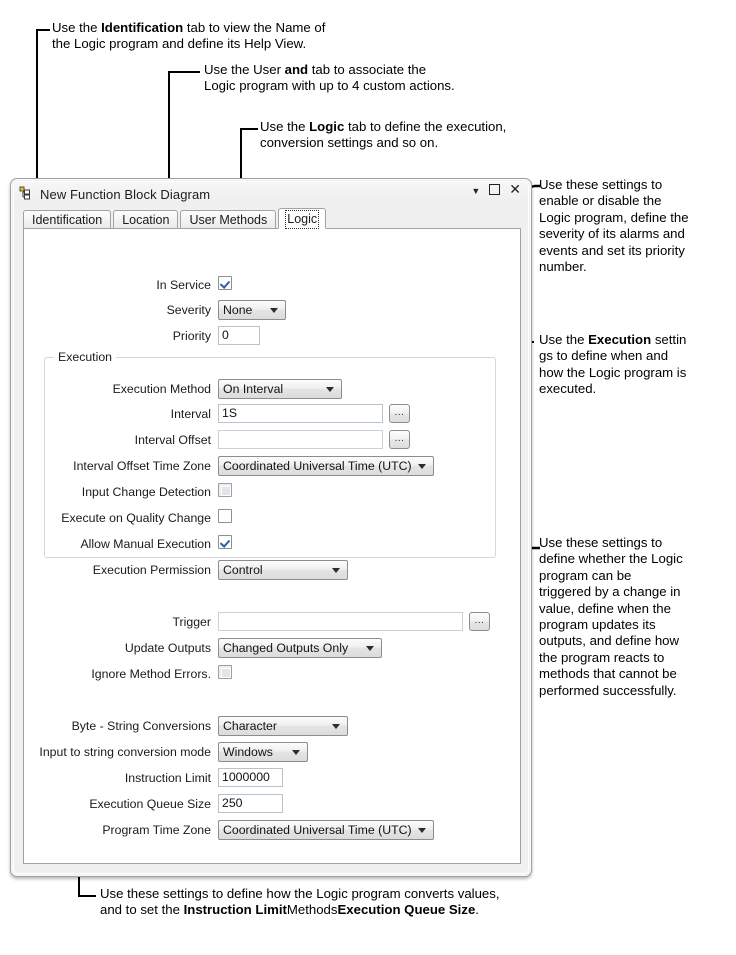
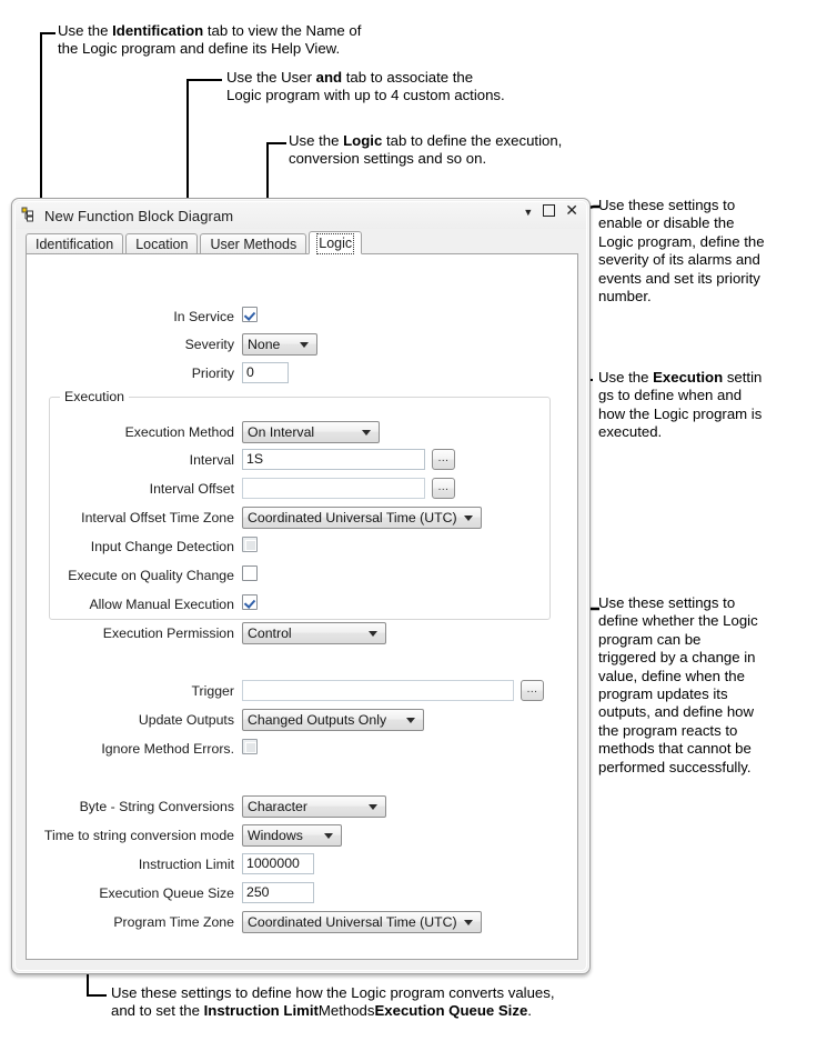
  Use the Identification tab to view the Name of
  the Logic program and define its Help View.
  Use the User and tab to associate the
  Logic program with up to 4 custom actions.
  Use the Logic tab to define the execution,
  conversion settings and so on.
  Use these settings to
  enable or disable the
  Logic program, define the
  severity of its alarms and
  events and set its priority
  number.
  Use the Execution settin
  gs to define when and
  how the Logic program is
  executed.
  Use these settings to
  define whether the Logic
  program can be
  triggered by a change in
  value, define when the
  program updates its
  outputs, and define how
  the program reacts to
  methods that cannot be
  performed successfully.
  Use these settings to define how the Logic program converts values,
  and to set the Instruction LimitMethodsExecution Queue Size.
  New Function Block Diagram
  ▼
  ✕
  Identification
  Location
  User Methods
  Logic
  In Service
  Severity
  None
  Priority
  0
  Execution
  Execution Method
  On Interval
  Interval
  1S
  ...
  Interval Offset
  ...
  Interval Offset Time Zone
  Coordinated Universal Time (UTC)
  Input Change Detection
  Execute on Quality Change
  Allow Manual Execution
  Execution Permission
  Control
  Trigger
  ...
  Update Outputs
  Changed Outputs Only
  Ignore Method Errors.
  Byte - String Conversions
  Character
- Input to string conversion mode
+ Time to string conversion mode
  Windows
  Instruction Limit
  1000000
  Execution Queue Size
  250
  Program Time Zone
  Coordinated Universal Time (UTC)
